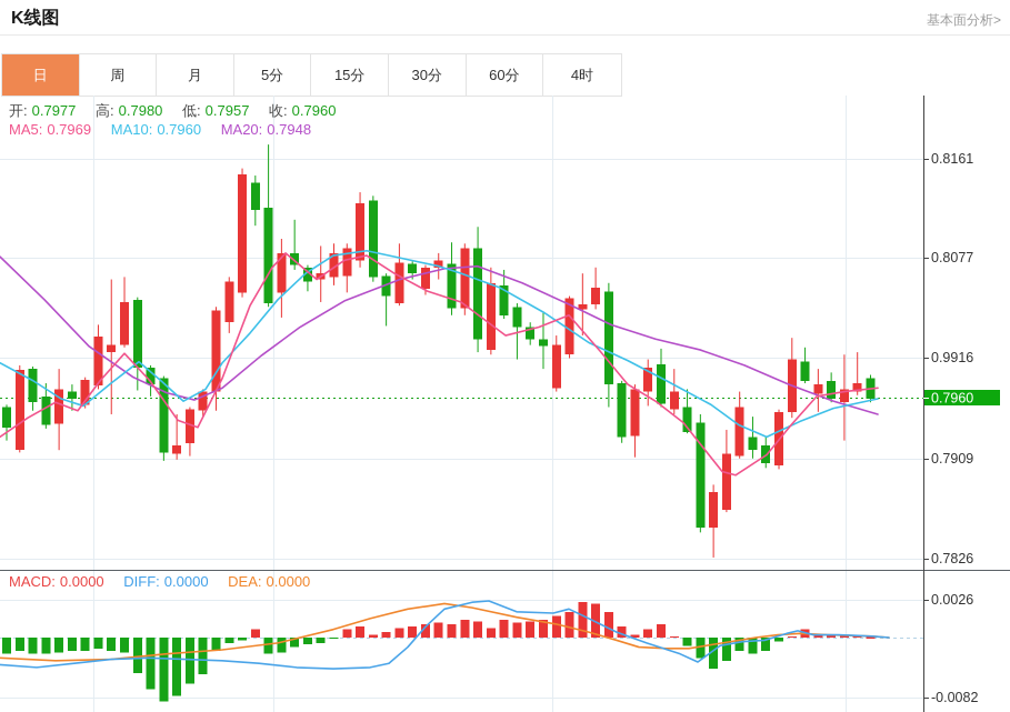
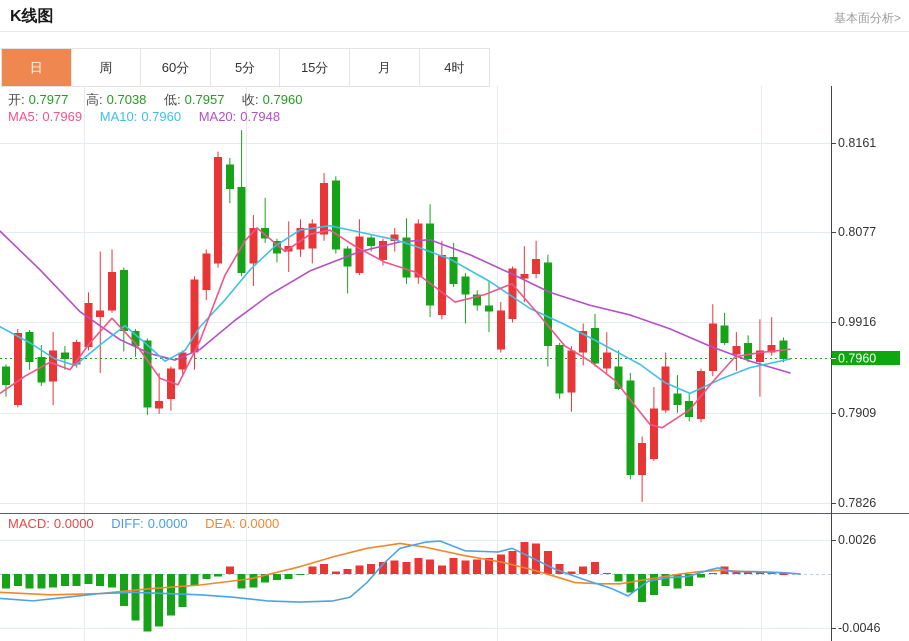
  K线图
  基本面分析>
  日
  周
- 月
+ 60分
  5分
  15分
- 30分
- 60分
+ 月
  4时
  0.8161
  0.8077
  0.9916
  0.7909
  0.7826
  0.0026
- -0.0082
+ -0.0046
  0.7960
- 开: 0.7977 高: 0.7980 低: 0.7957 收: 0.7960
+ 开: 0.7977 高: 0.7038 低: 0.7957 收: 0.7960
  MA5: 0.7969 MA10: 0.7960 MA20: 0.7948
  MACD: 0.0000 DIFF: 0.0000 DEA: 0.0000
